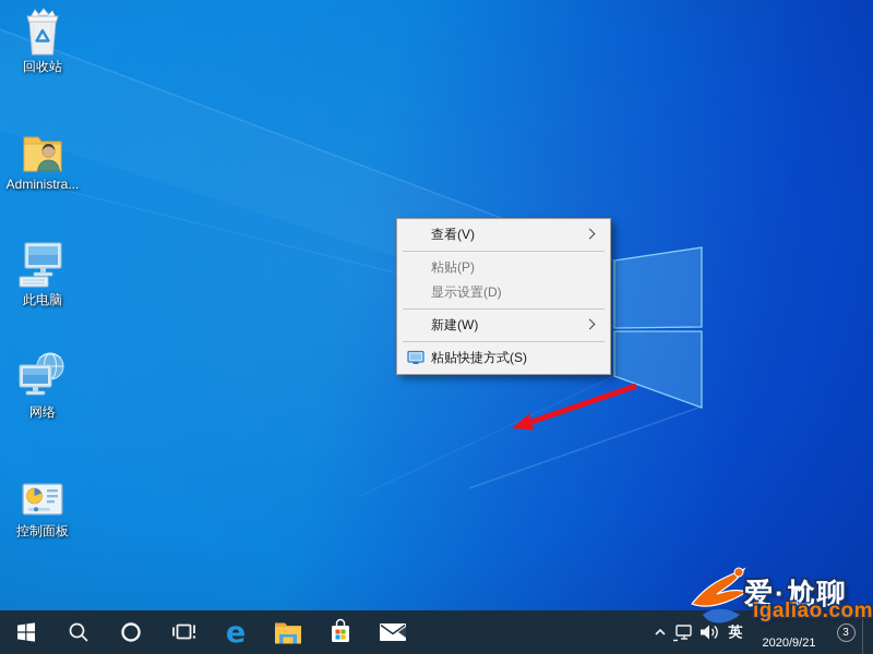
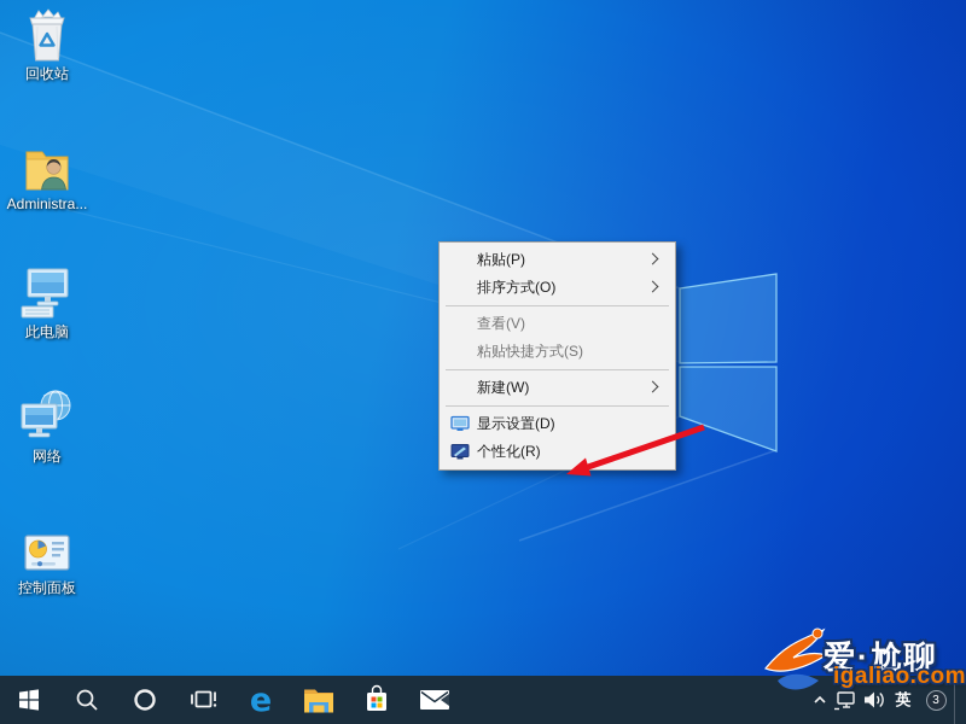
  回收站
  Administra...
  此电脑
  网络
  控制面板
- 查看(V)
+ 粘贴(P)
+ 排序方式(O)
- 粘贴(P)
+ 查看(V)
- 显示设置(D)
+ 粘贴快捷方式(S)
  新建(W)
- 粘贴快捷方式(S)
+ 显示设置(D)
+ 个性化(R)
  e
  英
- 2020/9/21
  3
  爱·尬聊
  igaliao.com
